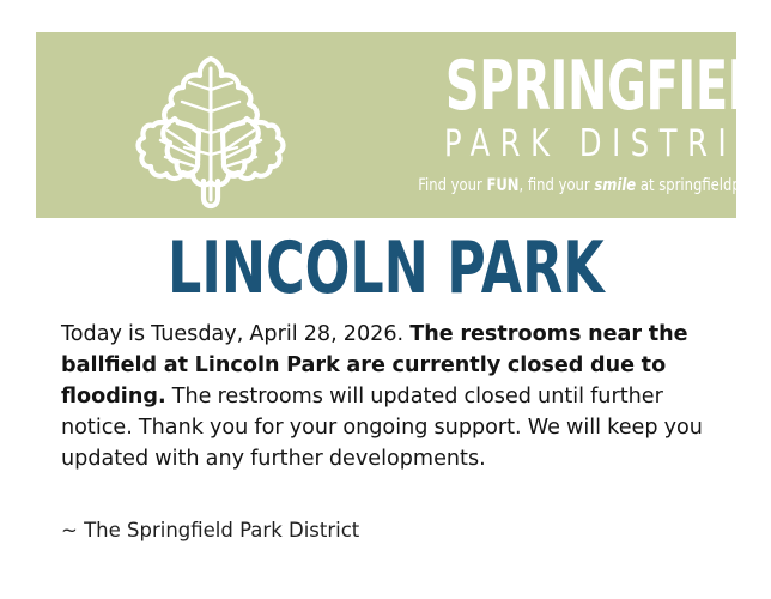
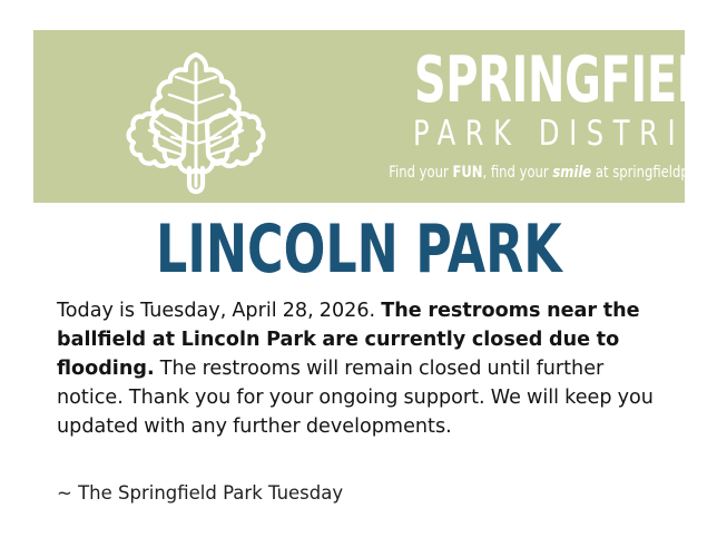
  SPRINGFIEL
  PARK DISTRIC
  Find your FUN, find your smile at springfieldparks
  LINCOLN PARK
- Today is Tuesday, April 28, 2026. The restrooms near the ballfield at Lincoln Park are currently closed due to flooding. The restrooms will updated closed until further notice. Thank you for your ongoing support. We will keep you updated with any further developments.
+ Today is Tuesday, April 28, 2026. The restrooms near the ballfield at Lincoln Park are currently closed due to flooding. The restrooms will remain closed until further notice. Thank you for your ongoing support. We will keep you updated with any further developments.
- ~ The Springfield Park District
+ ~ The Springfield Park Tuesday
